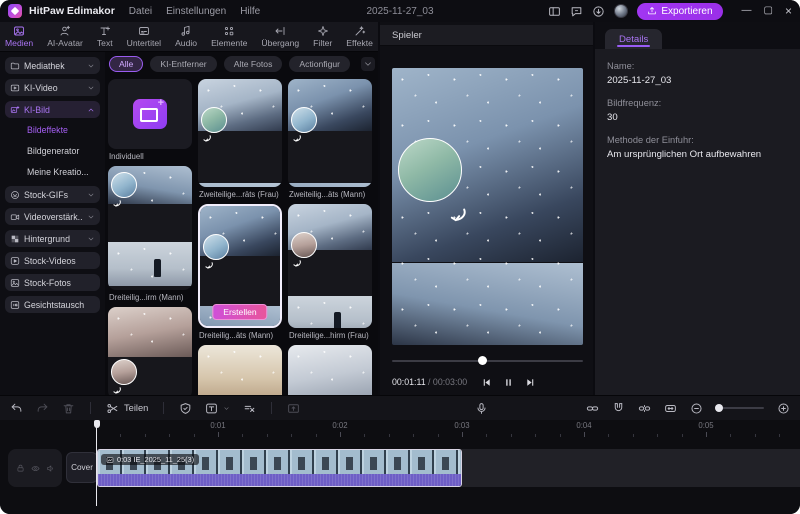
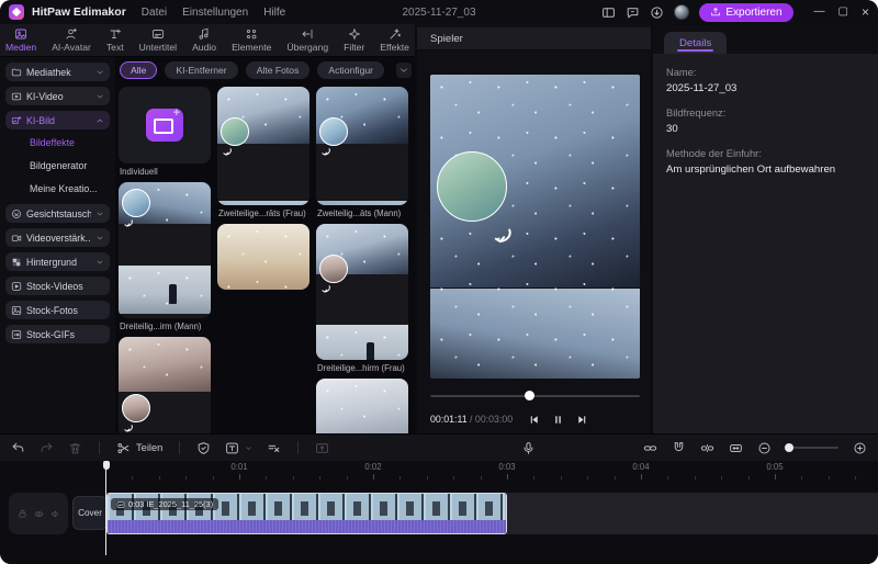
  HitPaw Edimakor
  Datei
  Einstellungen
  Hilfe
  2025-11-27_03
  Exportieren
  —
  ▢
  ×
  Medien
  AI-Avatar
  Text
  Untertitel
  Audio
  Elemente
  Übergang
  Filter
  Effekte
  Mediathek
  KI-Video
  KI-Bild
  Bildeffekte
  Bildgenerator
  Meine Kreatio...
- Stock-GIFs
+ Gesichtstausch
  Videoverstärk..
  Hintergrund
  Stock-Videos
  Stock-Fotos
- Gesichtstausch
+ Stock-GIFs
  Alle
  KI-Entferner
  Alte Fotos
  Actionfigur
  Individuell
  Dreiteilig...irm (Mann)
  Zweiteilige...räts (Frau)
- Erstellen
- Dreiteilig...äts (Mann)
  Zweiteilig...äts (Mann)
  Dreiteilige...hirm (Frau)
  Spieler
  00:01:11 / 00:03:00
  Details
  Name:
  2025-11-27_03
  Bildfrequenz:
  30
  Methode der Einfuhr:
  Am ursprünglichen Ort aufbewahren
  Teilen
  0:01
  0:02
  0:03
  0:04
  0:05
  Cover
  0:03 IE_2025_11_25(3)
